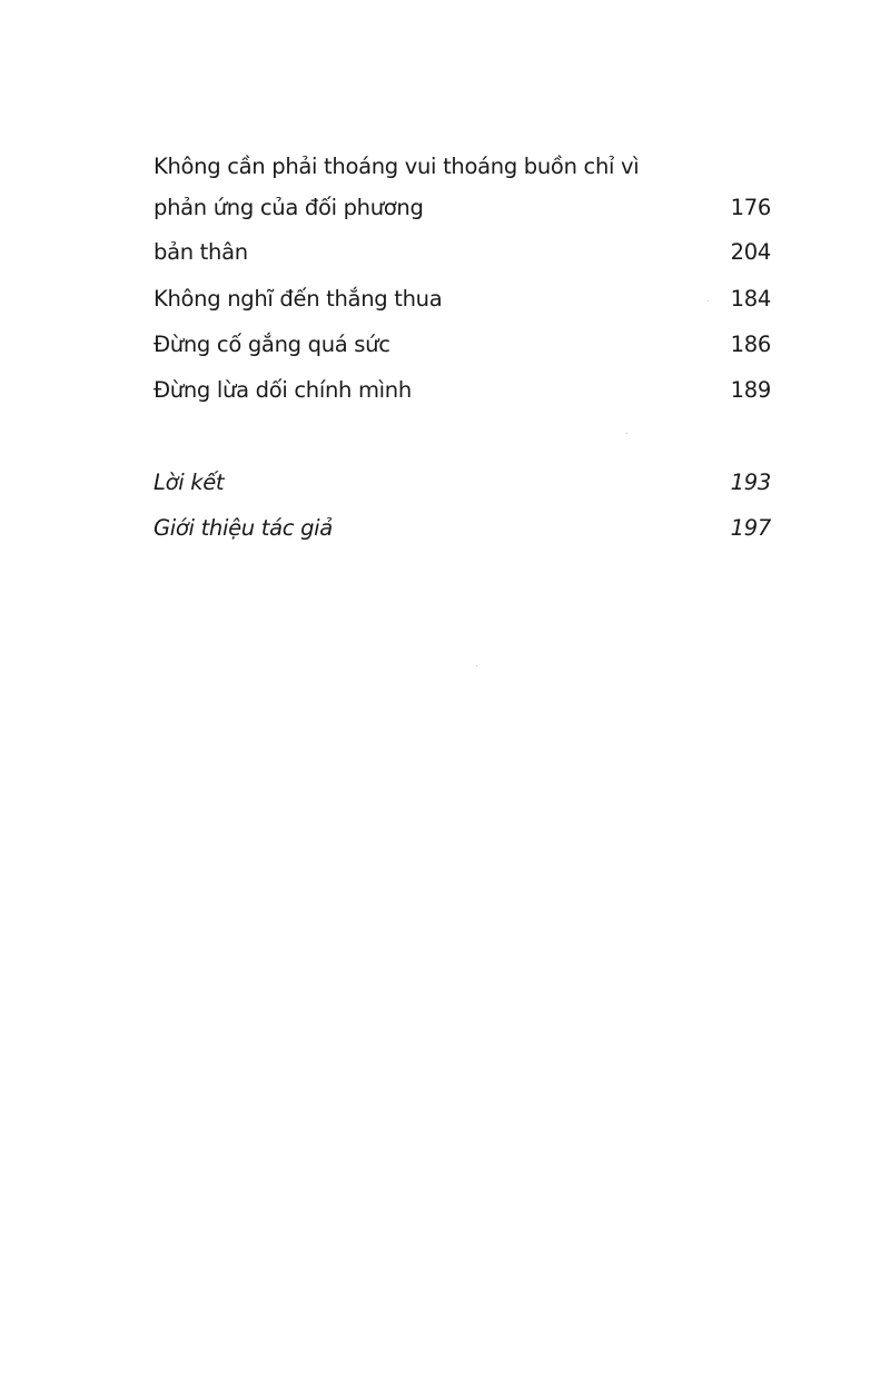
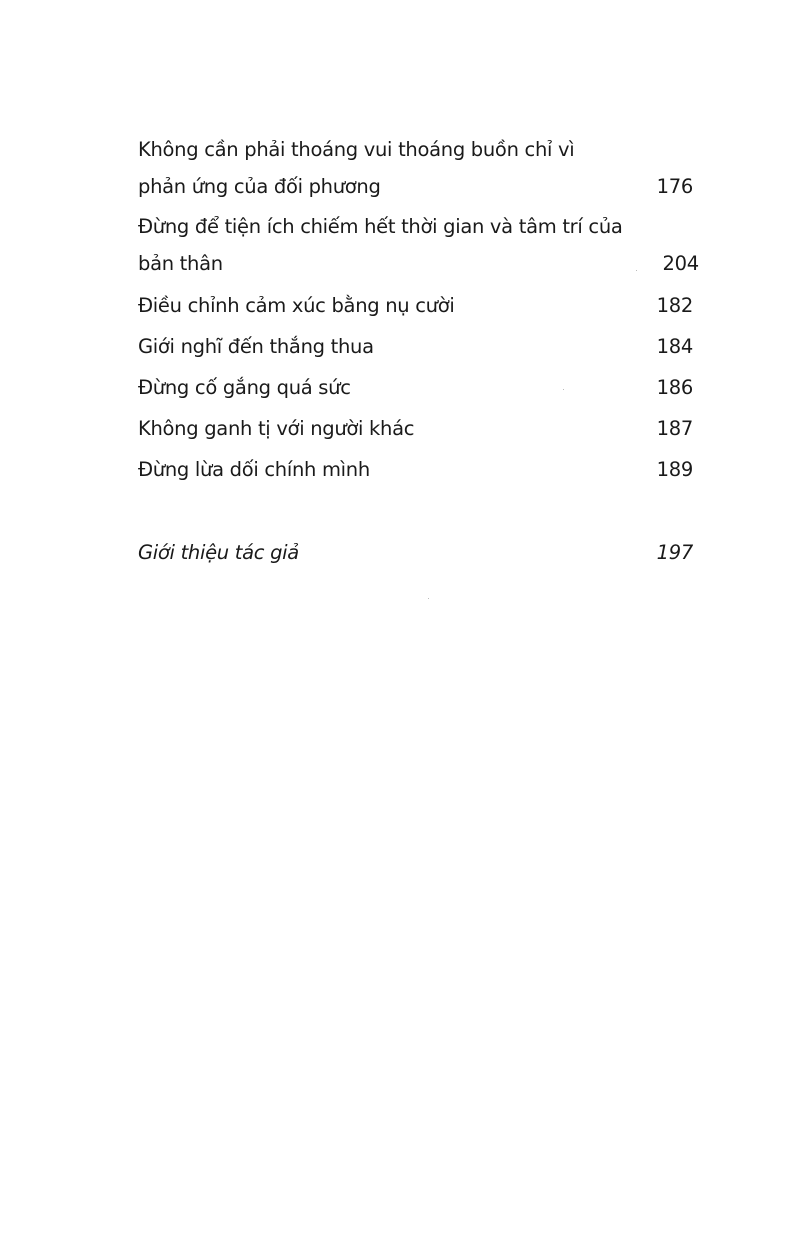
  Không cần phải thoáng vui thoáng buồn chỉ vì
  phản ứng của đối phương
  176
+ Đừng để tiện ích chiếm hết thời gian và tâm trí của
  bản thân
  204
+ Điều chỉnh cảm xúc bằng nụ cười
+ 182
- Không nghĩ đến thắng thua
+ Giới nghĩ đến thắng thua
  184
  Đừng cố gắng quá sức
  186
+ Không ganh tị với người khác
+ 187
  Đừng lừa dối chính mình
  189
- Lời kết
- 193
  Giới thiệu tác giả
  197
